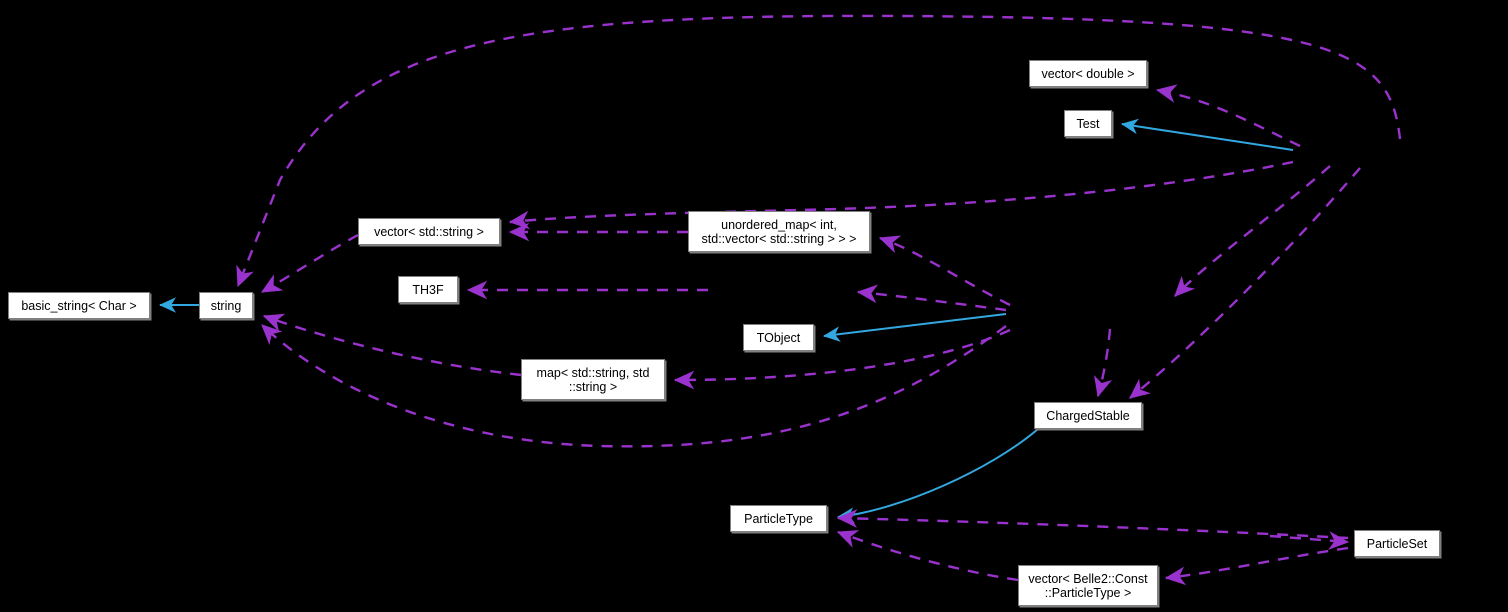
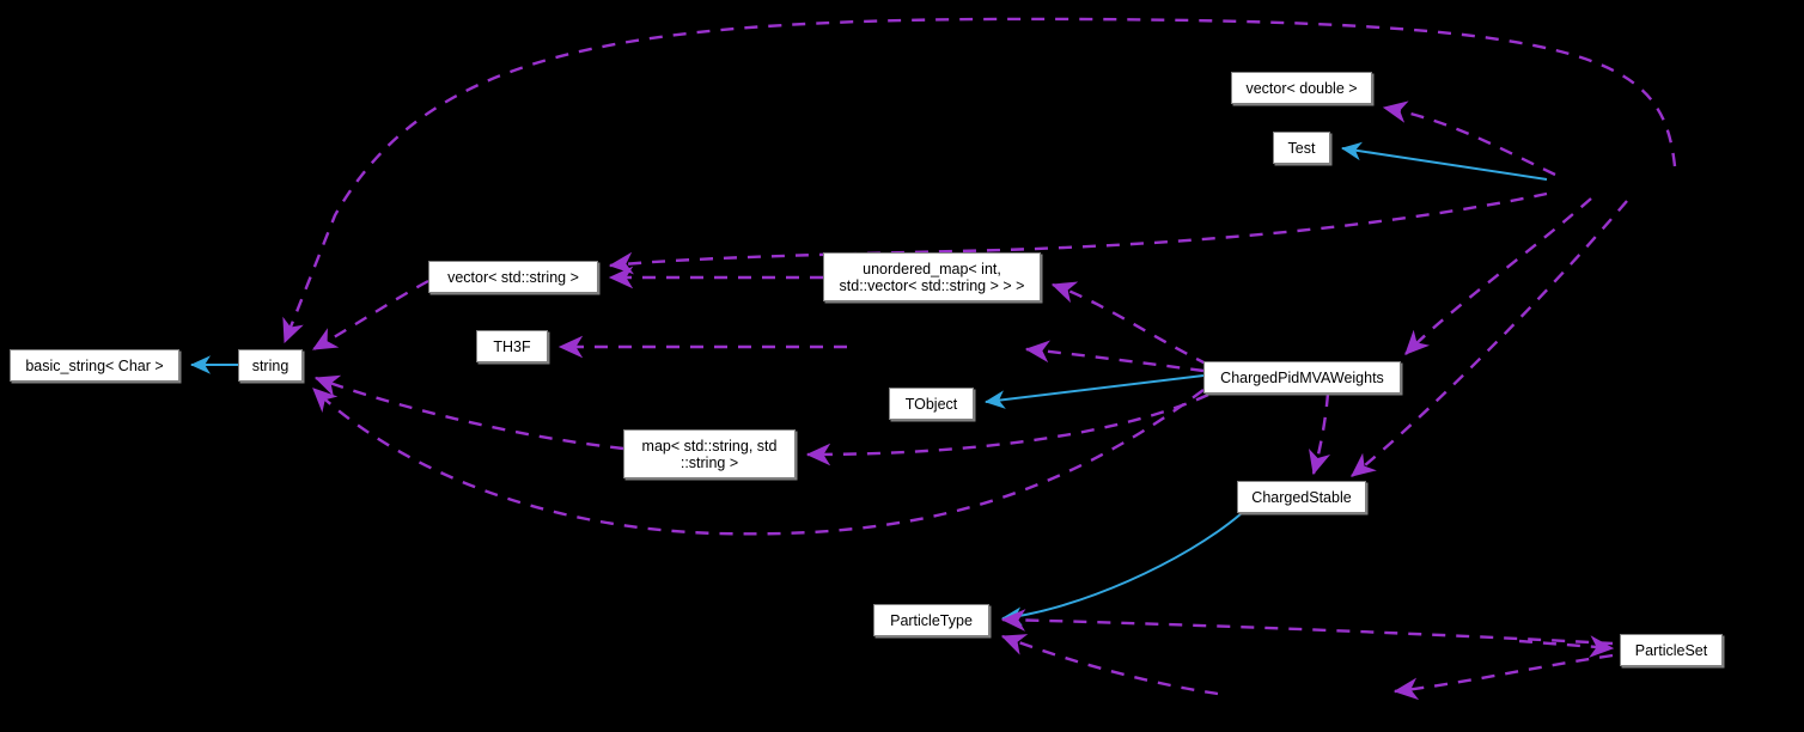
  basic_string< Char >
  string
  vector< std::string >
  TH3F
  map< std::string, std
  ::string >
  unordered_map< int,
  std::vector< std::string > > >
  TObject
  ParticleType
  vector< double >
  Test
+ ChargedPidMVAWeights
  ChargedStable
- vector< Belle2::Const
- ::ParticleType >
  ParticleSet
